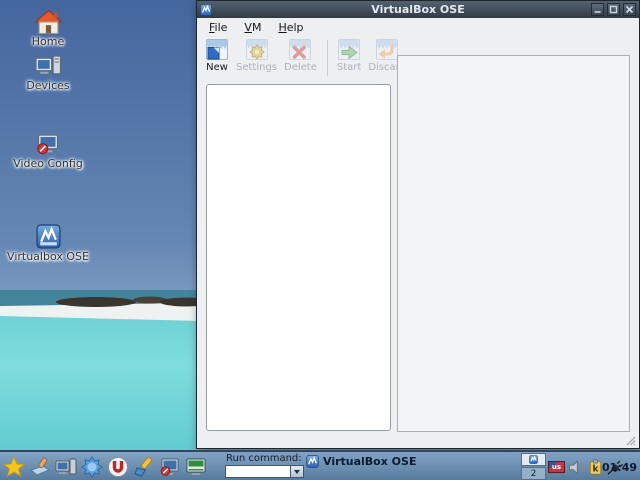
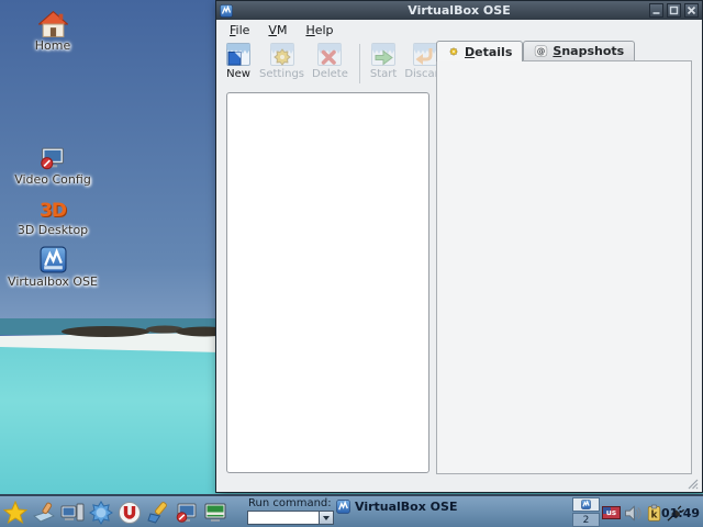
  Home
- Devices
  Video Config
+ 3D
+ 3D Desktop
  Virtualbox OSE
  VirtualBox OSE
  File
  VM
  Help
  New
  Settings
  Delete
  Start
  Disca
+ Details
+ @
+ Snapshots
  Run command:
  VirtualBox OSE
  2
  us
  k
  01:49
